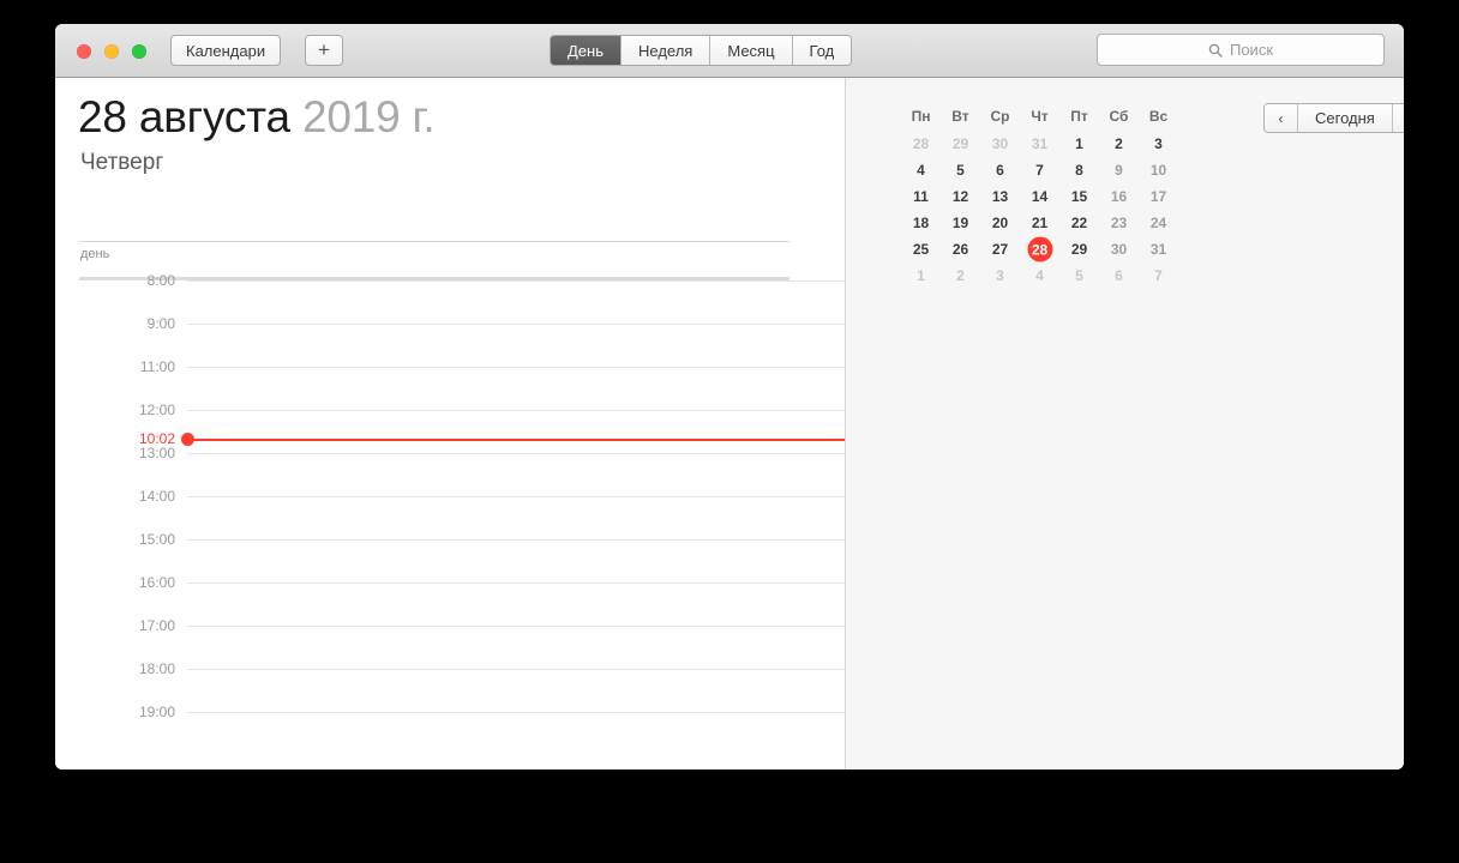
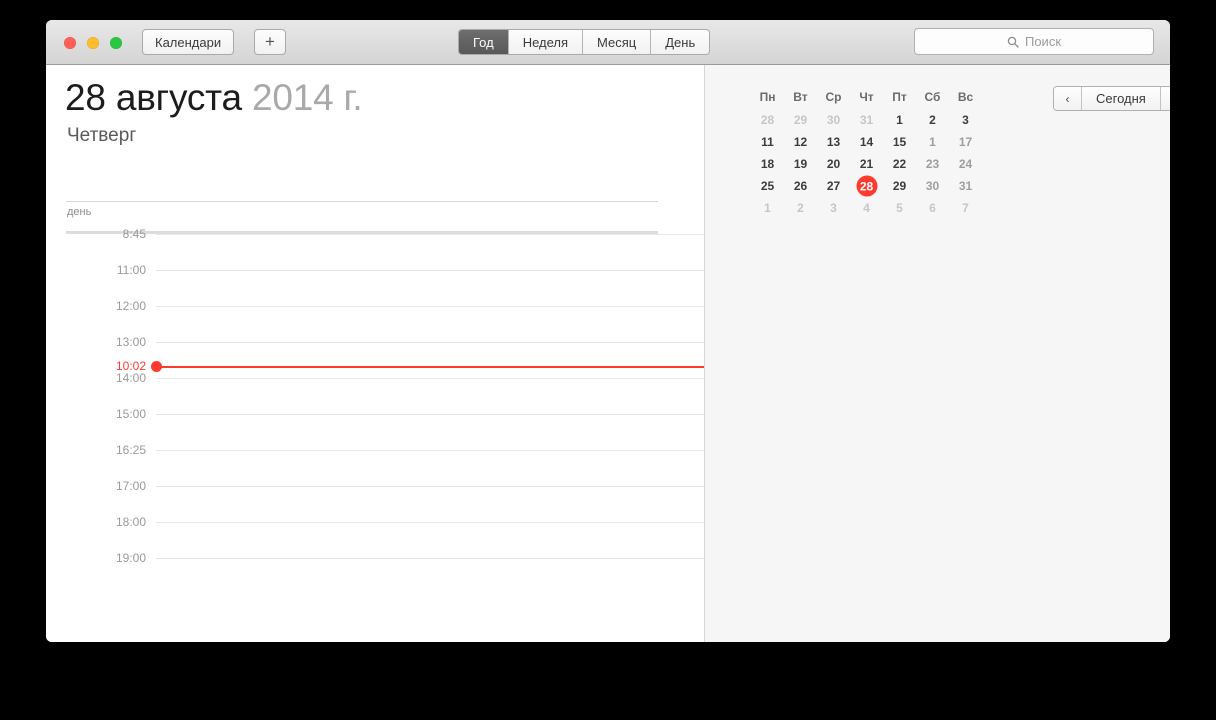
  Календари
  +
- День
+ Год
  Неделя
  Месяц
- Год
+ День
  Поиск
- 28 августа 2019 г.
+ 28 августа 2014 г.
  Четверг
  день
- 8:00
+ 8:45
- 9:00
  11:00
  12:00
  13:00
  14:00
  15:00
- 16:00
+ 16:25
  17:00
  18:00
  19:00
  10:02
  Пн	Вт	Ср	Чт	Пт	Сб	Вс
  28	29	30	31	1	2	3
- 4	5	6	7	8	9	10
- 11	12	13	14	15	16	17
+ 11	12	13	14	15	1	17
  18	19	20	21	22	23	24
  25	26	27	28	29	30	31
  1	2	3	4	5	6	7
  ‹
  Сегодня
